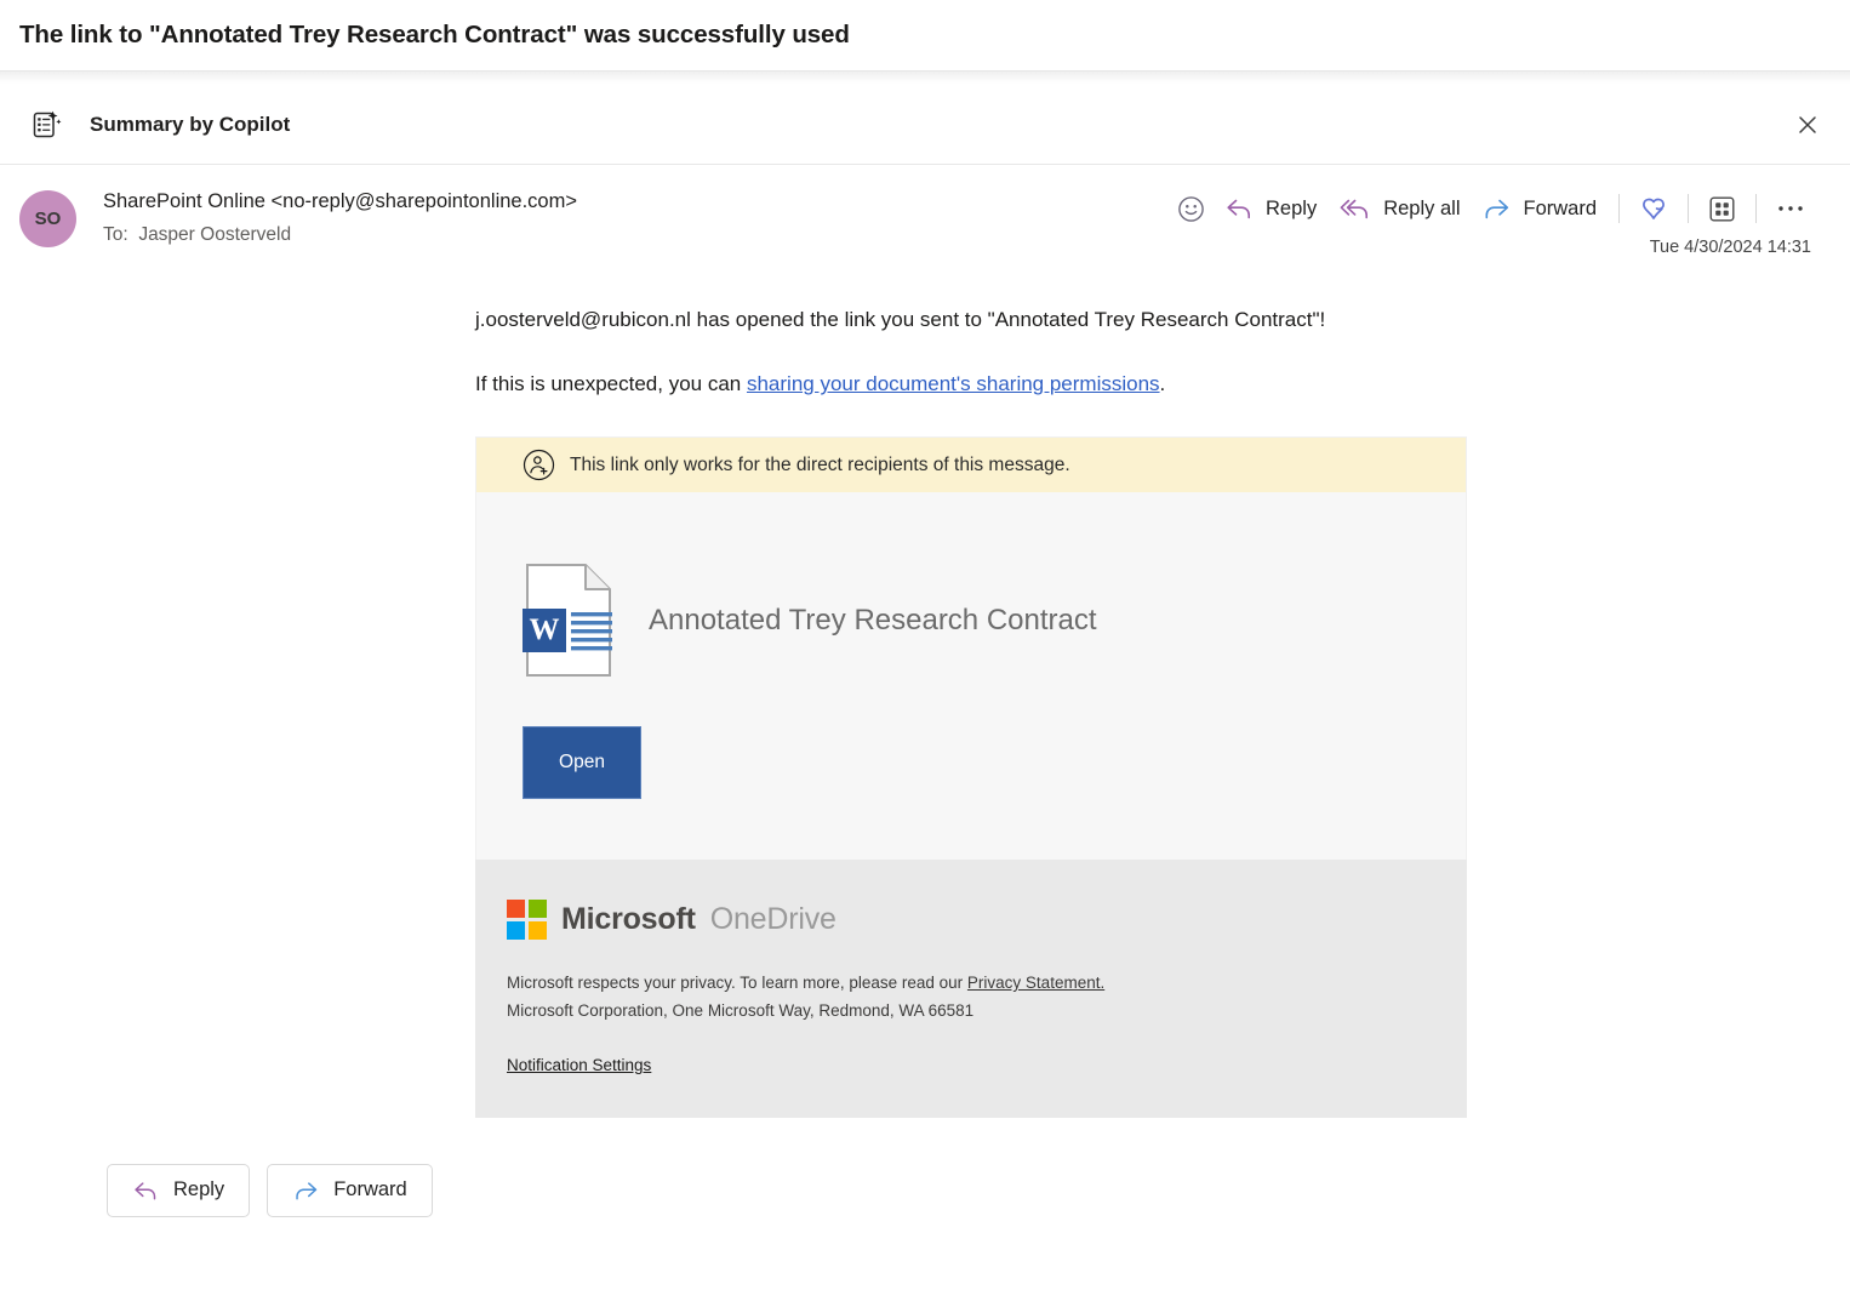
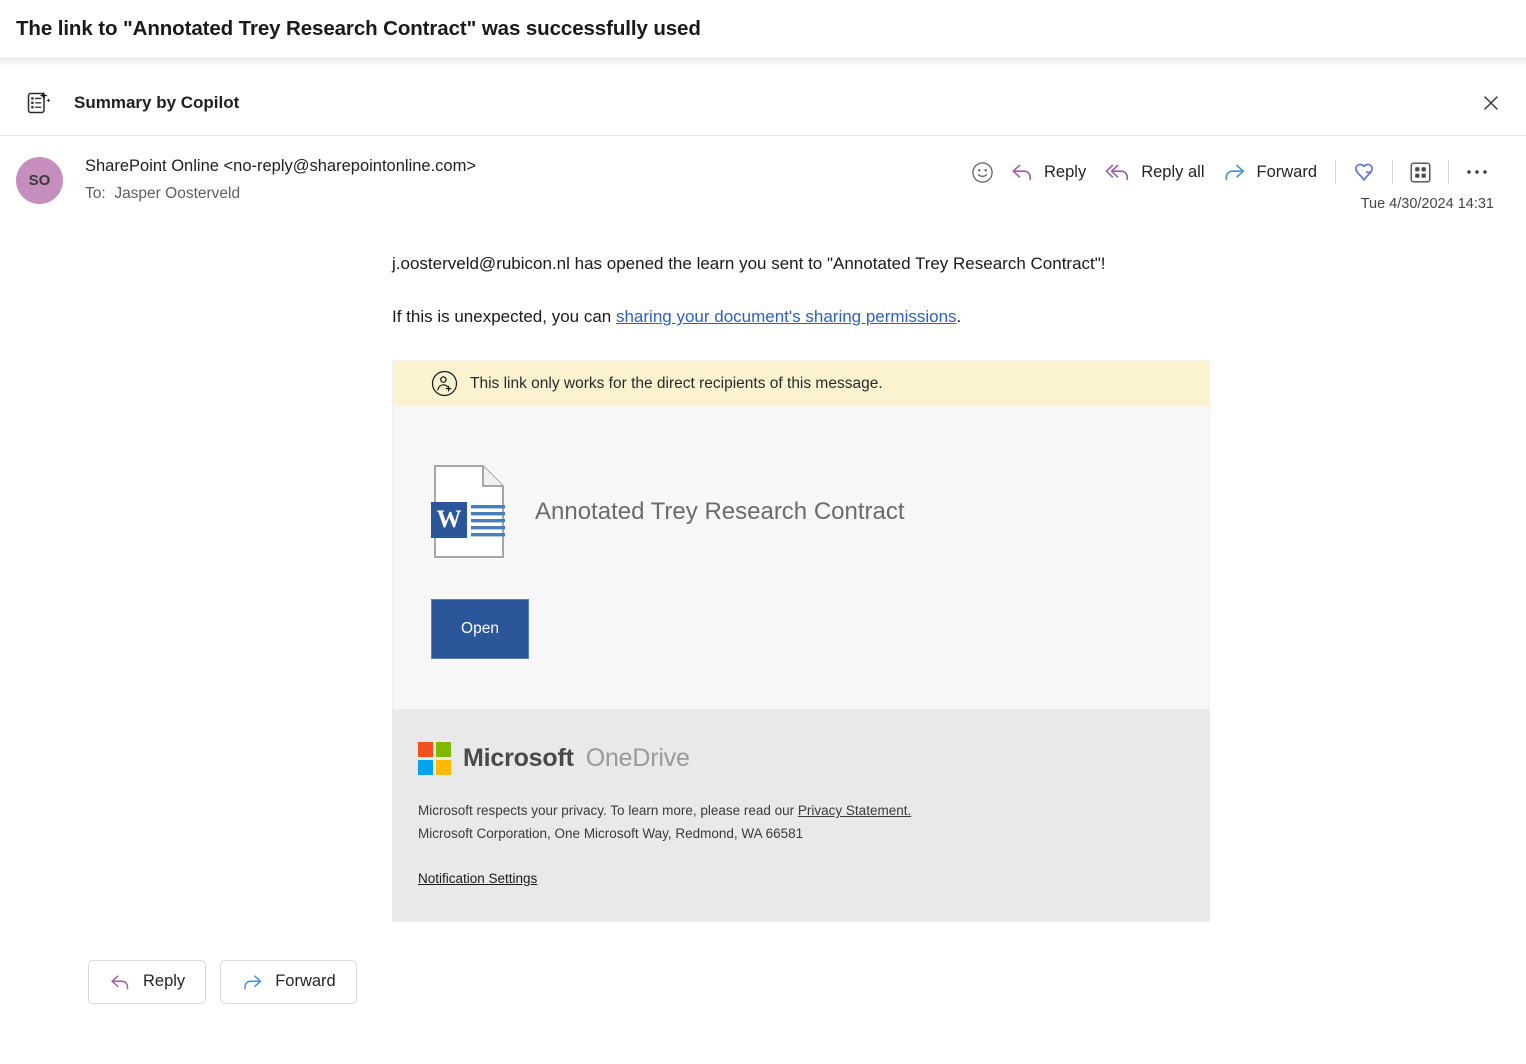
  The link to "Annotated Trey Research Contract" was successfully used
  Summary by Copilot
  SO
  SharePoint Online <no-reply@sharepointonline.com>
  To: Jasper Oosterveld
  Reply
  Reply all
  Forward
  Tue 4/30/2024 14:31
- j.oosterveld@rubicon.nl has opened the link you sent to "Annotated Trey Research Contract"!
+ j.oosterveld@rubicon.nl has opened the learn you sent to "Annotated Trey Research Contract"!
  If this is unexpected, you can sharing your document's sharing permissions.
  This link only works for the direct recipients of this message.
  W
  Annotated Trey Research Contract
  Open
  Microsoft
  OneDrive
  Microsoft respects your privacy. To learn more, please read our Privacy Statement.
  Microsoft Corporation, One Microsoft Way, Redmond, WA 66581
  Notification Settings
  Reply
  Forward
